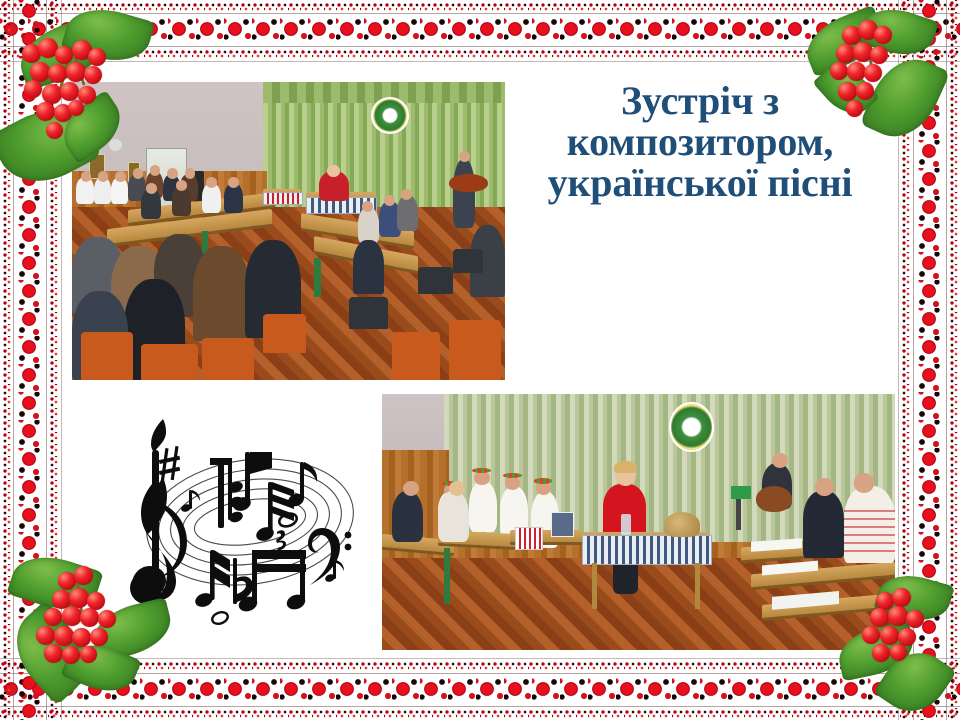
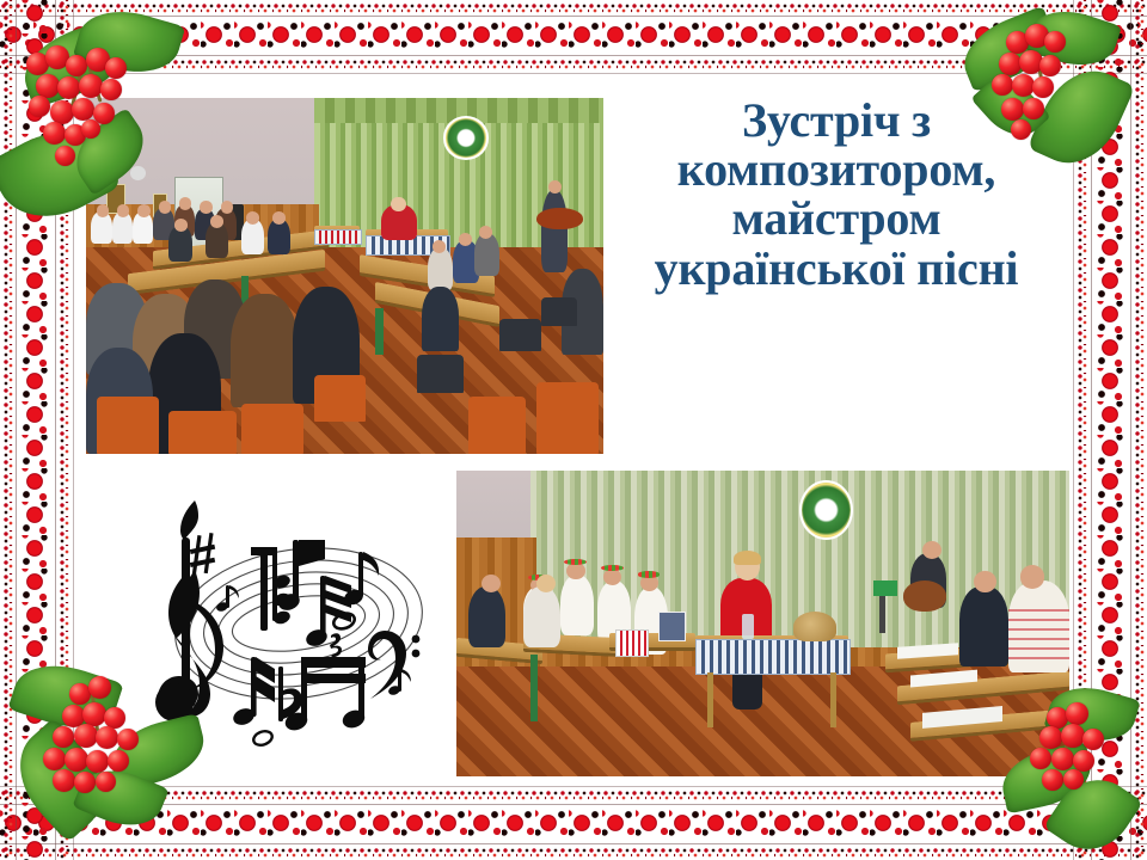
  Зустріч з
  композитором,
+ майстром
  української пісні
